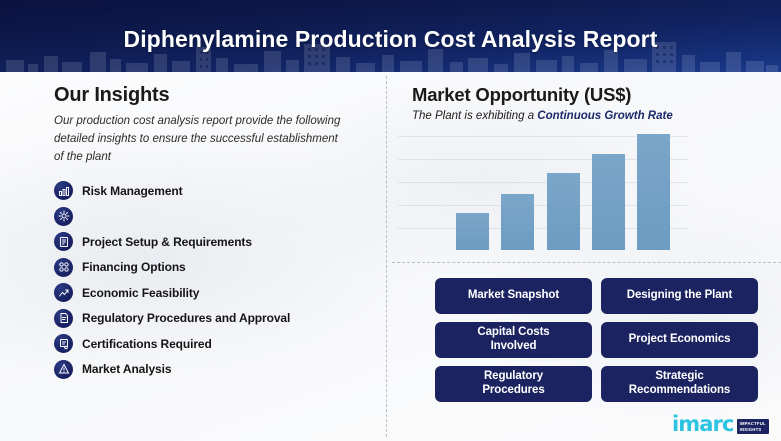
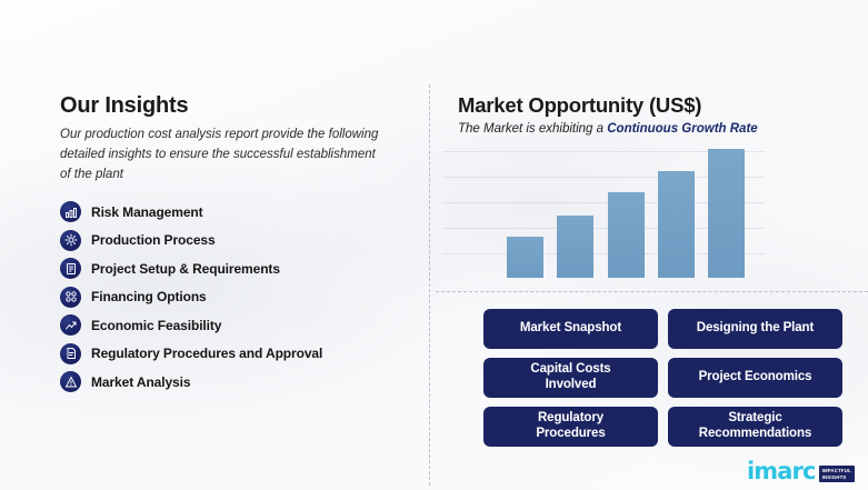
- Diphenylamine Production Cost Analysis Report
  Our Insights
  Our production cost analysis report provide the following detailed insights to ensure the successful establishment of the plant
  Risk Management
+ Production Process
  Project Setup & Requirements
  Financing Options
  Economic Feasibility
  Regulatory Procedures and Approval
- Certifications Required
  Market Analysis
  Market Opportunity (US$)
- The Plant is exhibiting a Continuous Growth Rate
+ The Market is exhibiting a Continuous Growth Rate
  Market Snapshot
  Designing the Plant
  Capital Costs
  Involved
  Project Economics
  Regulatory
  Procedures
  Strategic
  Recommendations
  imarc
